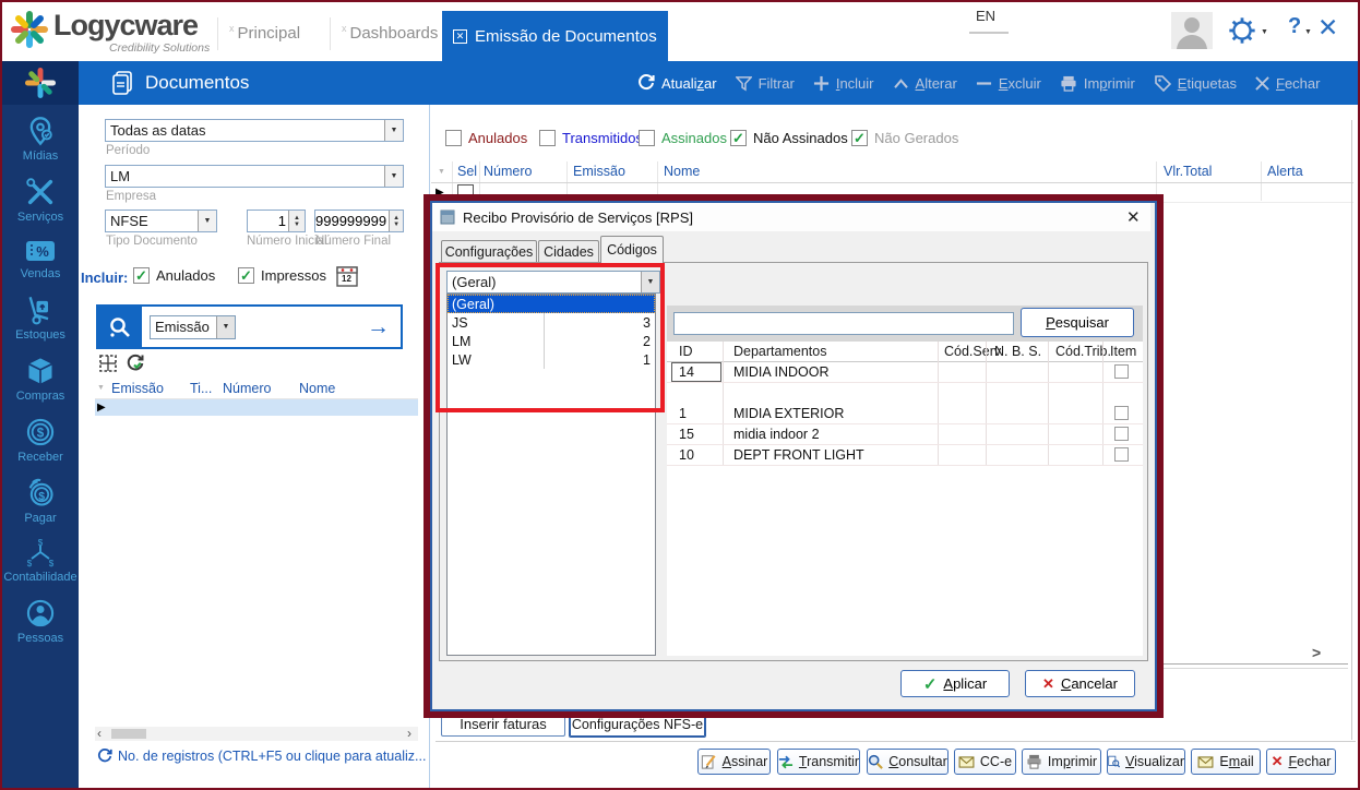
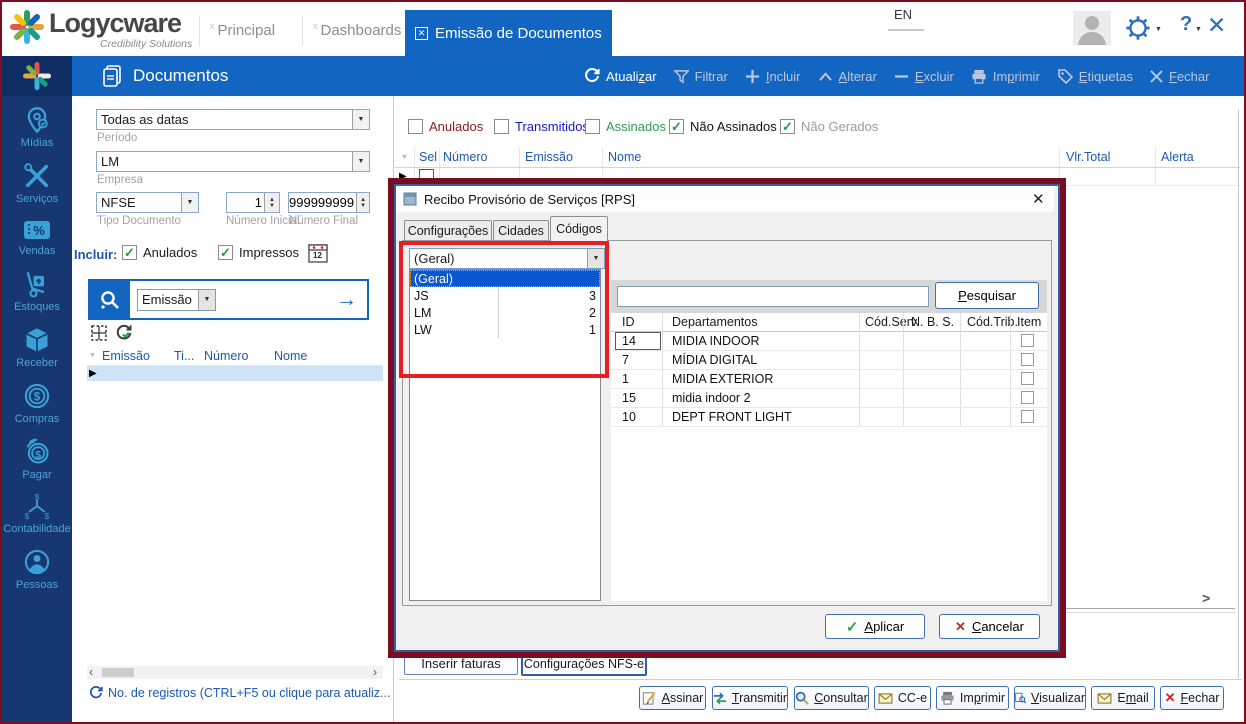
  Logycware
  Credibility Solutions
  x Principal
  x Dashboards
  ✕
  Emissão de Documentos
  EN
  ?
  ✕
  Documentos
  Atualizar
  Filtrar
  Incluir
  Alterar
  Excluir
  Imprimir
  Etiquetas
  Fechar
  Mídias
  Serviços
  %
  Vendas
  Estoques
- Compras
+ Receber
  $
- Receber
+ Compras
  $
  Pagar
  $
  $
  $
  Contabilidade
  Pessoas
  Todas as datas
  Período
  LM
  Empresa
  NFSE
  1
  999999999
  Tipo Documento
  Número Inicial
  Número Final
  Incluir:
  ✓
  Anulados
  ✓
  Impressos
  12
  Emissão
  →
  Emissão
  Ti...
  Número
  Nome
  ▶
  ‹
  ›
  No. de registros (CTRL+F5 ou clique para atualiz...
  Anulados
  Transmitido
  Assinados
  ✓
  Não Assinados
  ✓
  Não Gerados
  Sel
  Número
  Emissão
  Nome
  Vlr.Total
  Alerta
  ▶
  >
  Inserir faturas
  Configurações NFS-e
  Assinar
  Transmitir
  Consultar
  CC-e
  Imprimir
  Visualizar
  Email
  ✕
  Fechar
  Recibo Provisório de Serviços [RPS]
  ✕
  Configurações
  Cidades
  Códigos
  (Geral)
  (Geral)
  JS
  3
  LM
  2
  LW
  1
  Pesquisar
  ID
  Departamentos
  Cód.Srv
  N. B. S.
  Cód.Tri.
  Item
  ▸
  14
  MIDIA INDOOR
+ 7
+ MÍDIA DIGITAL
  1
  MIDIA EXTERIOR
  15
  midia indoor 2
  10
  DEPT FRONT LIGHT
  ✓
  Aplicar
  ✕
  Cancelar
